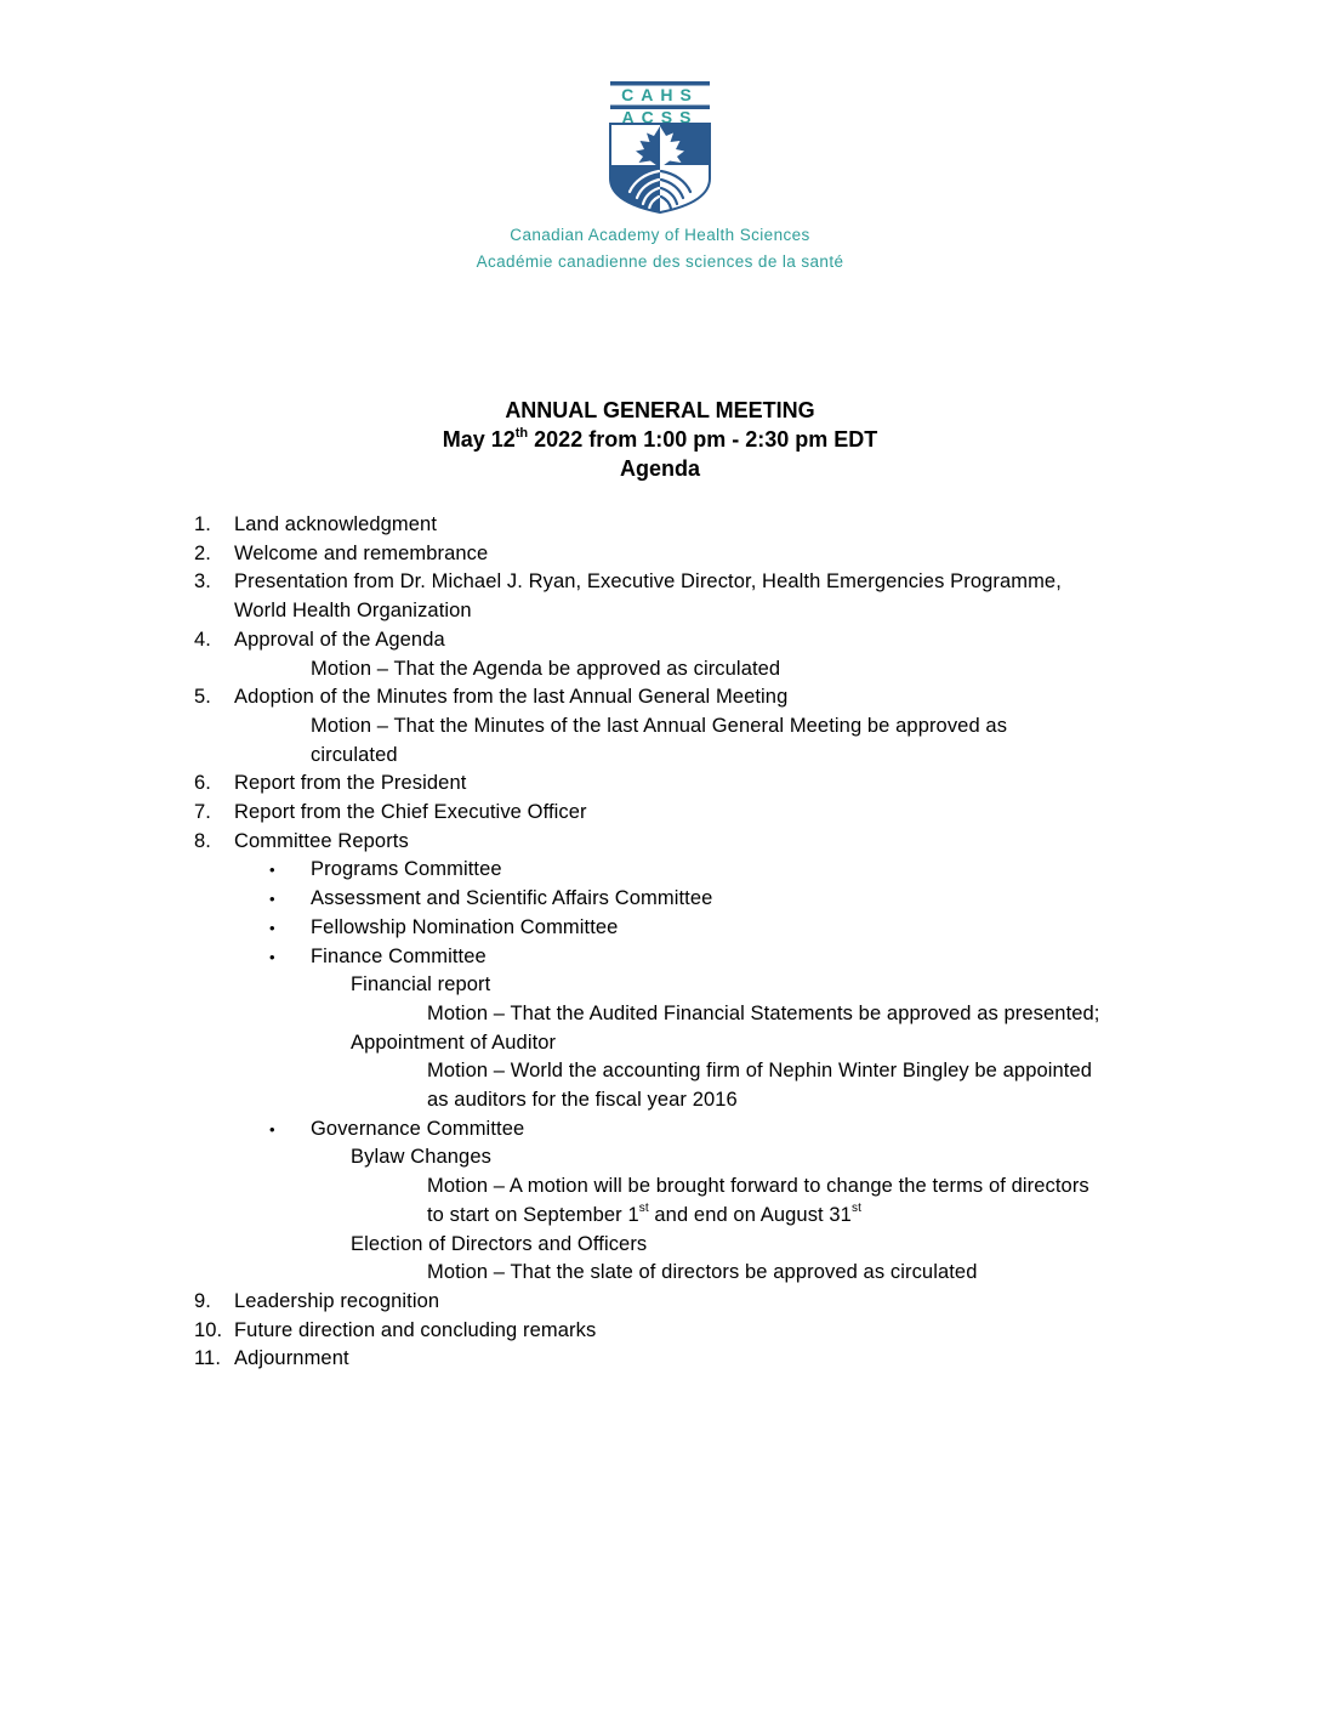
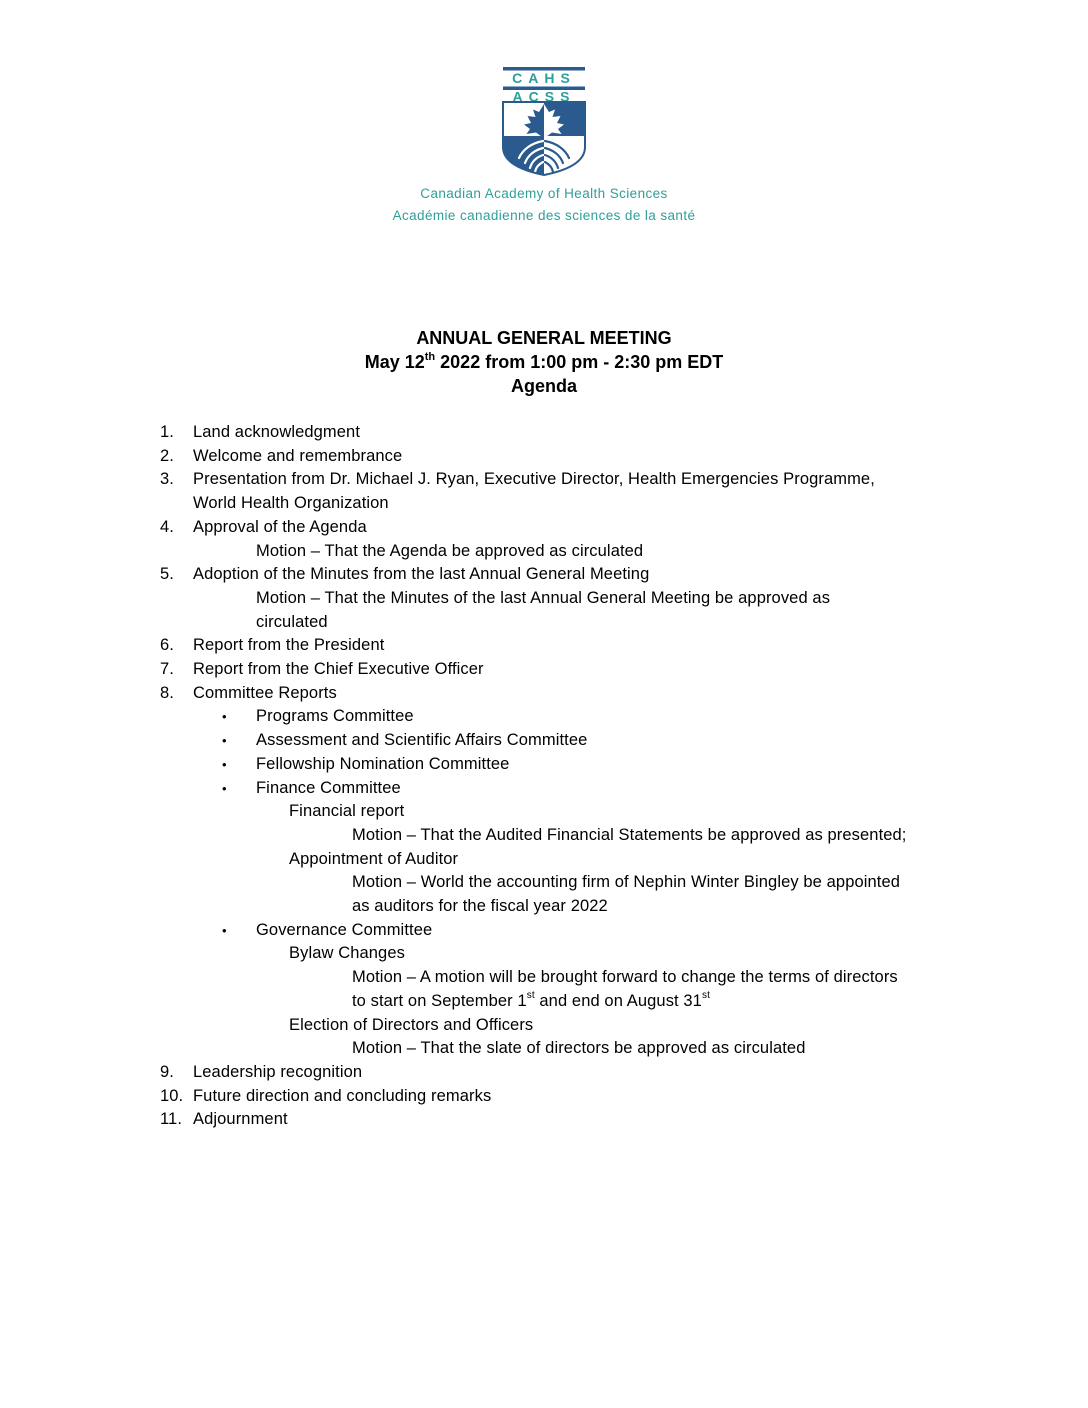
  CAHS
  ACSS
  Canadian Academy of Health Sciences
  Académie canadienne des sciences de la santé
  ANNUAL GENERAL MEETING
  May 12th 2022 from 1:00 pm - 2:30 pm EDT
  Agenda
  1.
  Land acknowledgment
  2.
  Welcome and remembrance
  3.
  Presentation from Dr. Michael J. Ryan, Executive Director, Health Emergencies Programme,
  World Health Organization
  4.
  Approval of the Agenda
  Motion – That the Agenda be approved as circulated
  5.
  Adoption of the Minutes from the last Annual General Meeting
  Motion – That the Minutes of the last Annual General Meeting be approved as
  circulated
  6.
  Report from the President
  7.
  Report from the Chief Executive Officer
  8.
  Committee Reports
  •
  Programs Committee
  •
  Assessment and Scientific Affairs Committee
  •
  Fellowship Nomination Committee
  •
  Finance Committee
  Financial report
  Motion – That the Audited Financial Statements be approved as presented;
  Appointment of Auditor
  Motion – World the accounting firm of Nephin Winter Bingley be appointed
- as auditors for the fiscal year 2016
+ as auditors for the fiscal year 2022
  •
  Governance Committee
  Bylaw Changes
  Motion – A motion will be brought forward to change the terms of directors
  to start on September 1st and end on August 31st
  Election of Directors and Officers
  Motion – That the slate of directors be approved as circulated
  9.
  Leadership recognition
  10.
  Future direction and concluding remarks
  11.
  Adjournment
